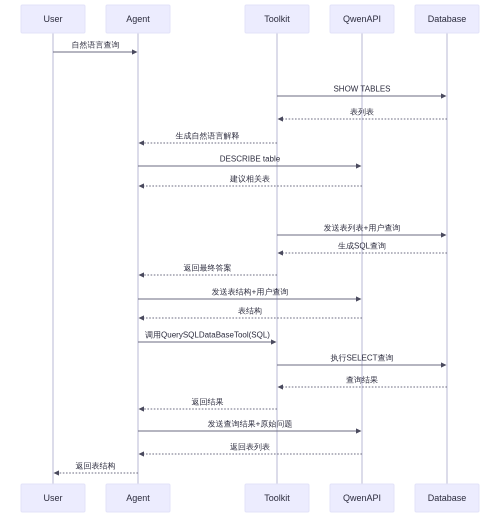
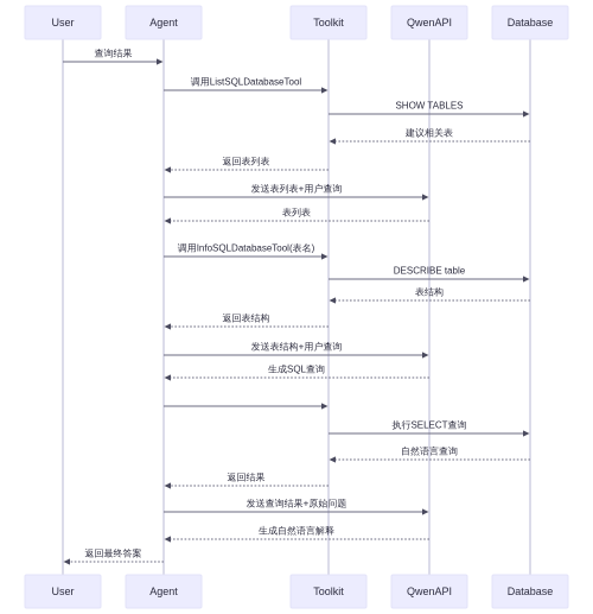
- 自然语言查询
+ 查询结果
+ 调用ListSQLDatabaseTool
  SHOW TABLES
- 表列表
+ 建议相关表
- 生成自然语言解释
+ 返回表列表
- DESCRIBE table
+ 发送表列表+用户查询
- 建议相关表
+ 表列表
+ 调用InfoSQLDatabaseTool(表名)
- 发送表列表+用户查询
+ DESCRIBE table
- 生成SQL查询
+ 表结构
- 返回最终答案
+ 返回表结构
  发送表结构+用户查询
- 表结构
+ 生成SQL查询
- 调用QuerySQLDataBaseTool(SQL)
  执行SELECT查询
- 查询结果
+ 自然语言查询
  返回结果
  发送查询结果+原始问题
- 返回表列表
+ 生成自然语言解释
- 返回表结构
+ 返回最终答案
  User
  Agent
  Toolkit
  QwenAPI
  Database
  User
  Agent
  Toolkit
  QwenAPI
  Database
